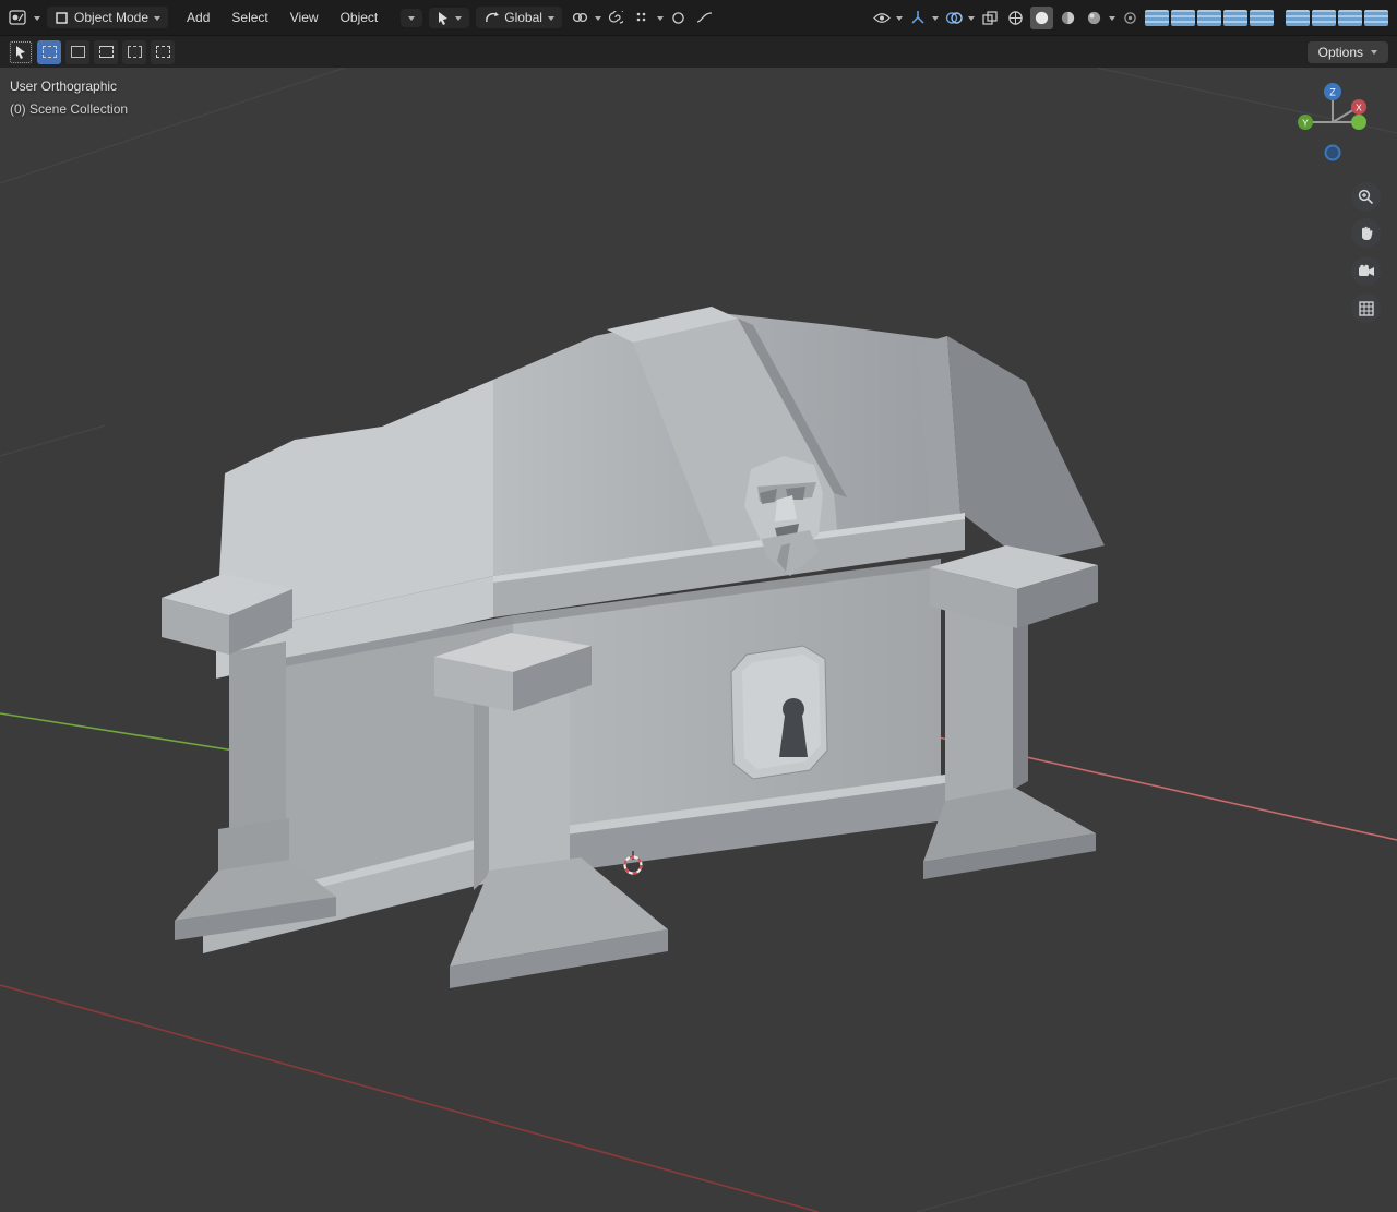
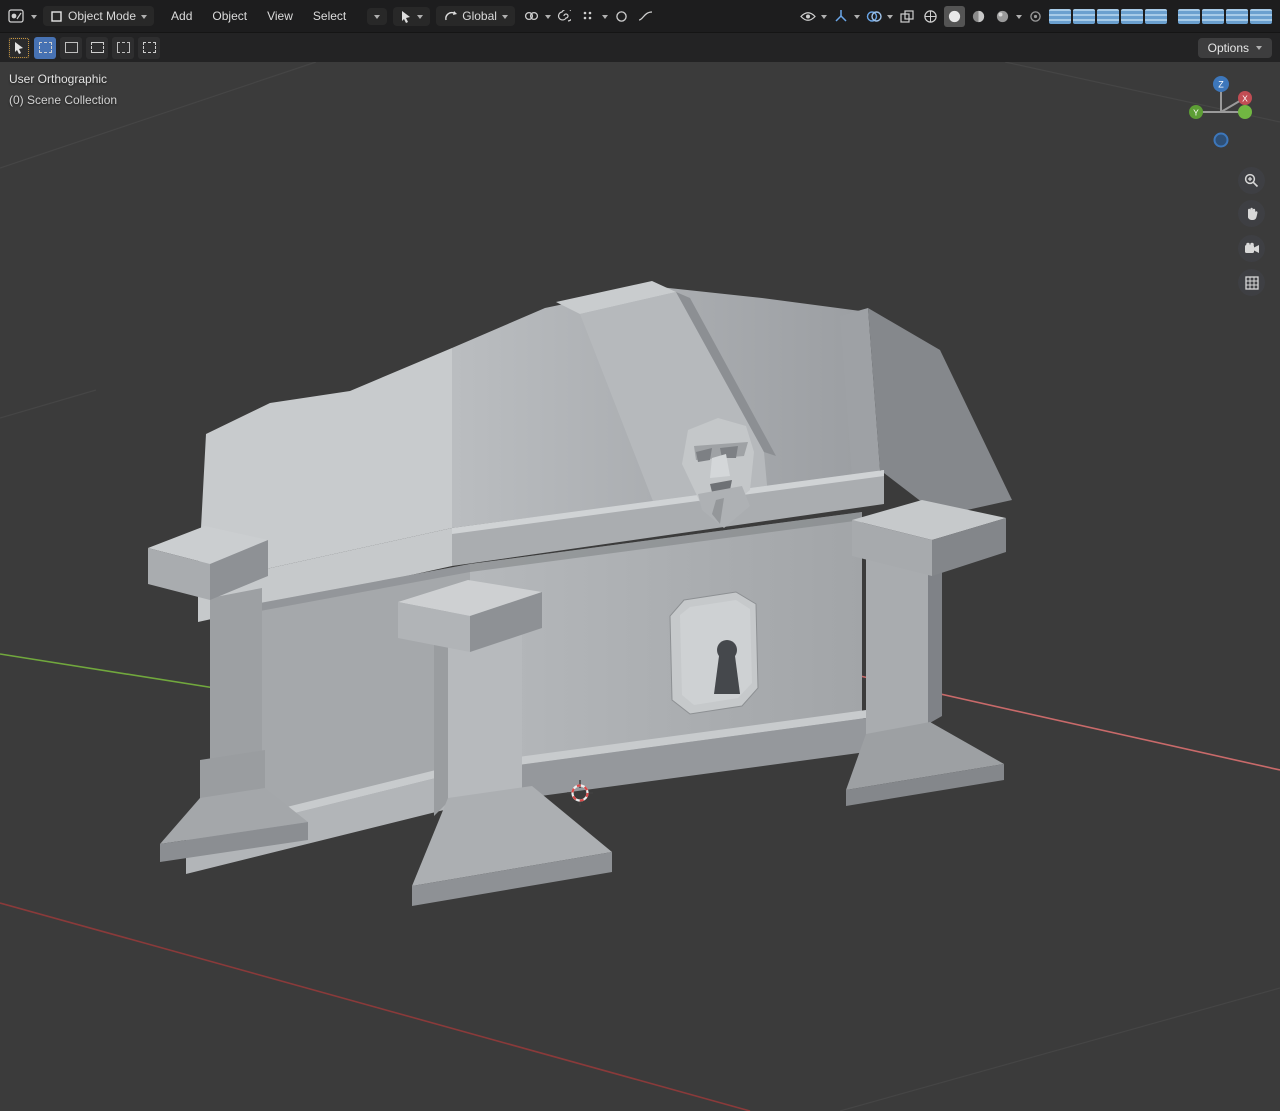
  Object Mode
  Add
- Select
+ Object
  View
- Object
+ Select
  Global
  Options
  User Orthographic
  (0) Scene Collection
  Z
  X
  Y
